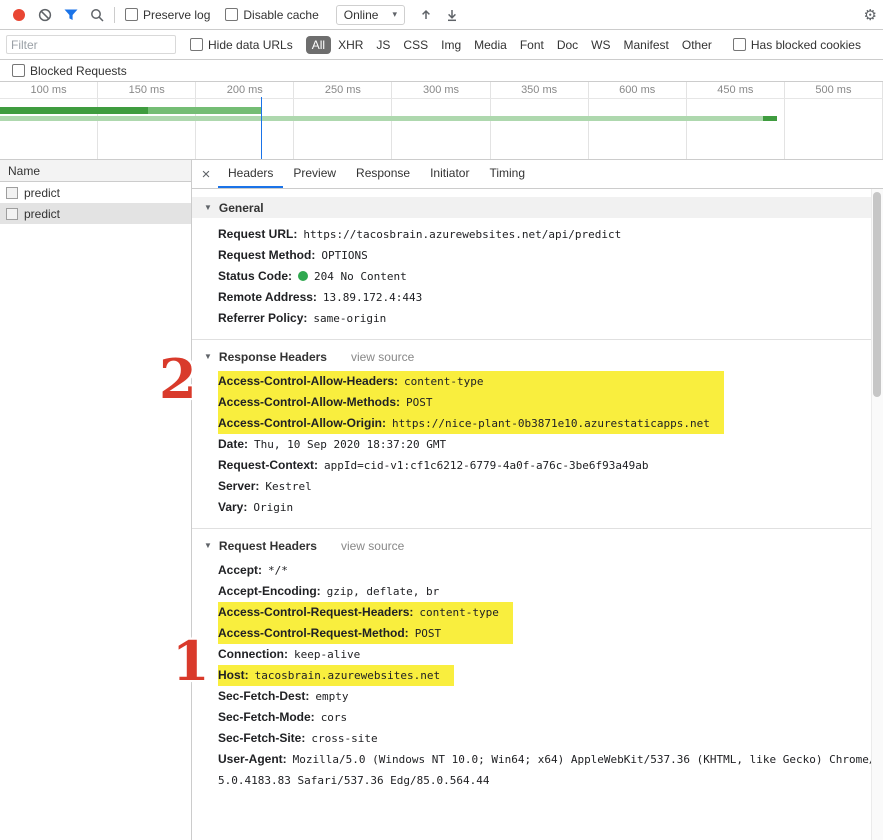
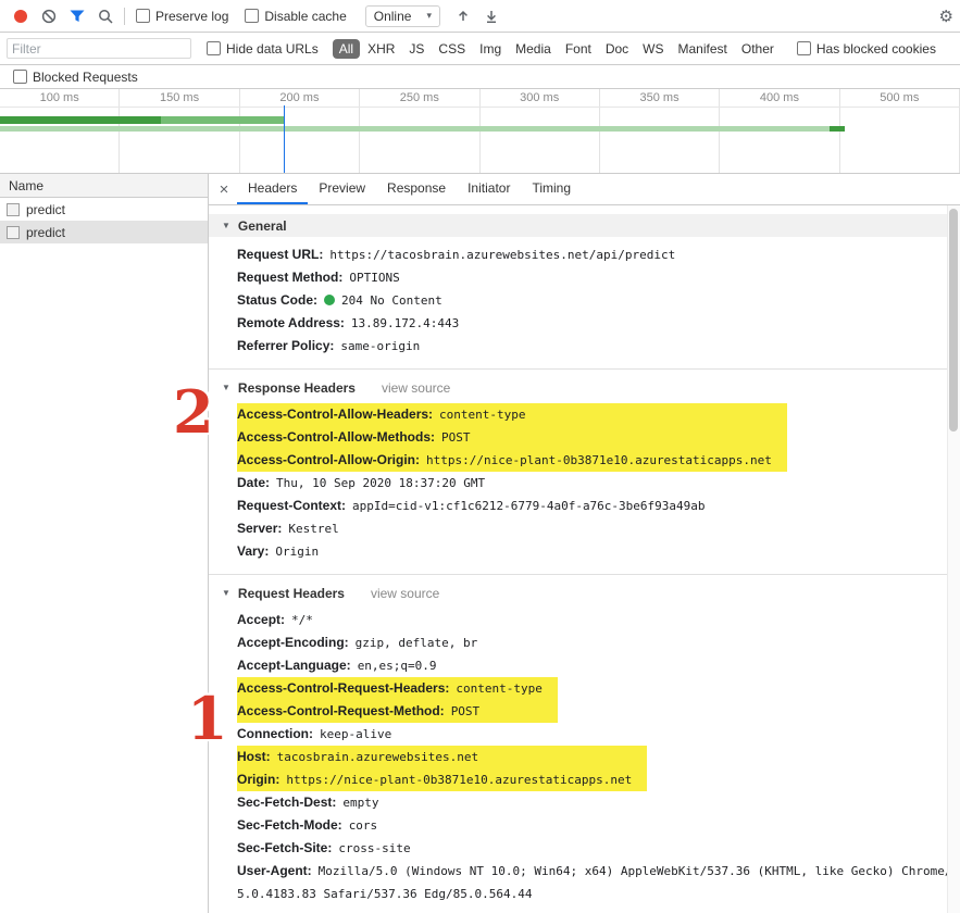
  Preserve log
  Disable cache
  Online
  ⚙
  Filter
  Hide data URLs
  All
  XHR
  JS
  CSS
  Img
  Media
  Font
  Doc
  WS
  Manifest
  Other
  Has blocked cookies
  Blocked Requests
  100 ms
  150 ms
  200 ms
  250 ms
  300 ms
  350 ms
- 600 ms
+ 400 ms
- 450 ms
  500 ms
  Name
  predict
  predict
  ×
  Headers
  Preview
  Response
  Initiator
  Timing
  General
  Request URL: https://tacosbrain.azurewebsites.net/api/predict
  Request Method: OPTIONS
  Status Code: 204 No Content
  Remote Address: 13.89.172.4:443
  Referrer Policy: same-origin
  Response Headers
  view source
  Access-Control-Allow-Headers: content-type
  Access-Control-Allow-Methods: POST
  Access-Control-Allow-Origin: https://nice-plant-0b3871e10.azurestaticapps.net
  Date: Thu, 10 Sep 2020 18:37:20 GMT
  Request-Context: appId=cid-v1:cf1c6212-6779-4a0f-a76c-3be6f93a49ab
  Server: Kestrel
  Vary: Origin
  Request Headers
  view source
  Accept: */*
  Accept-Encoding: gzip, deflate, br
+ Accept-Language: en,es;q=0.9
  Access-Control-Request-Headers: content-type
  Access-Control-Request-Method: POST
  Connection: keep-alive
  Host: tacosbrain.azurewebsites.net
+ Origin: https://nice-plant-0b3871e10.azurestaticapps.net
  Sec-Fetch-Dest: empty
  Sec-Fetch-Mode: cors
  Sec-Fetch-Site: cross-site
  User-Agent: Mozilla/5.0 (Windows NT 10.0; Win64; x64) AppleWebKit/537.36 (KHTML, like Gecko) Chrome5.0.4183.83 Safari/537.36 Edg/85.0.564.44
  2
  1
